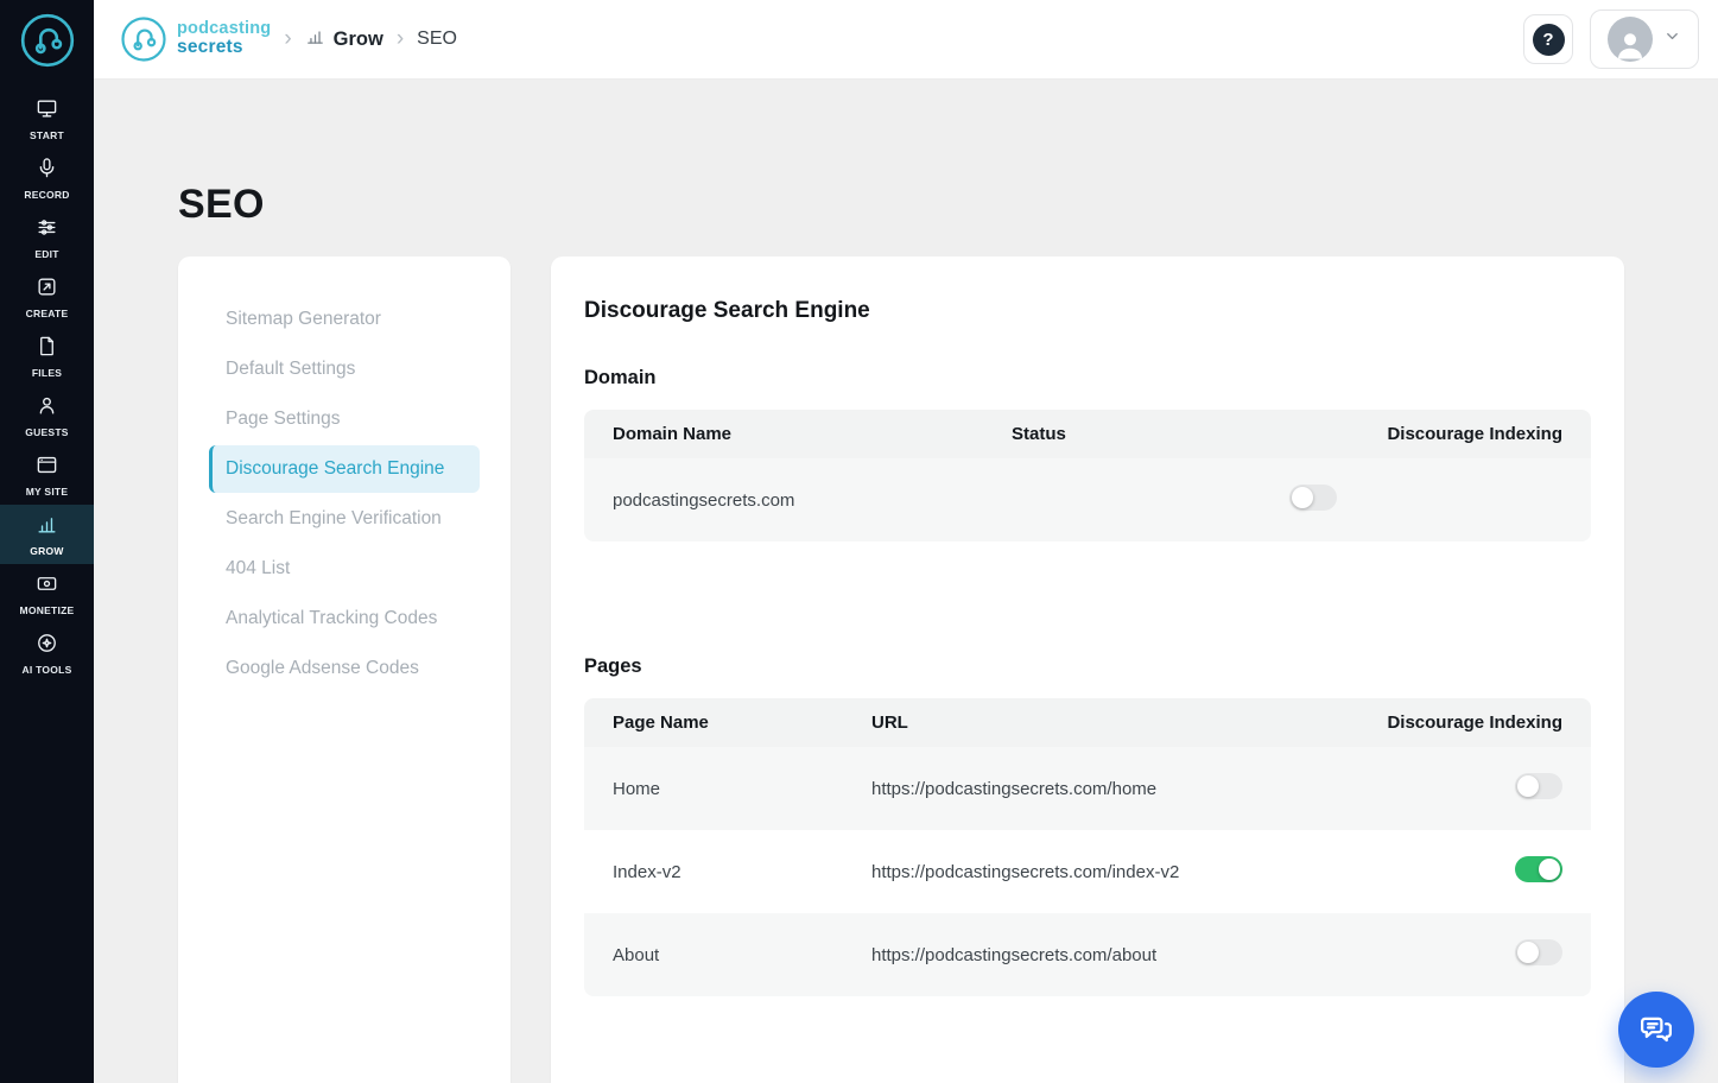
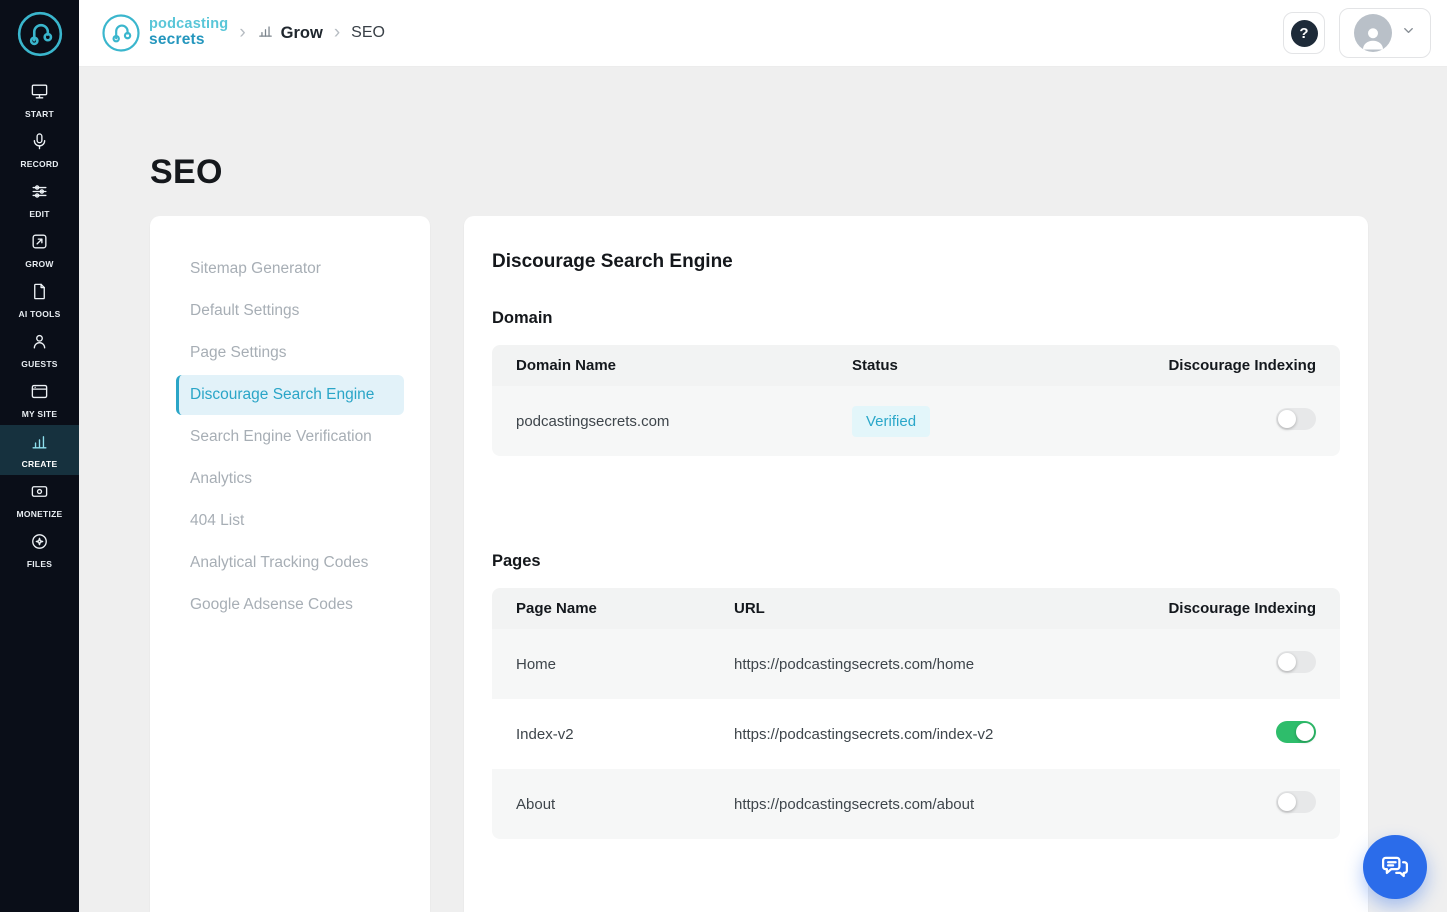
  START
  RECORD
  EDIT
- CREATE
+ GROW
- FILES
+ AI TOOLS
  GUESTS
  MY SITE
- GROW
+ CREATE
  MONETIZE
- AI TOOLS
+ FILES
  podcasting
  secrets
  ›
  Grow
  ›
  SEO
  ?
  SEO
  Sitemap Generator
  Default Settings
  Page Settings
  Discourage Search Engine
  Search Engine Verification
+ Analytics
  404 List
  Analytical Tracking Codes
  Google Adsense Codes
  Discourage Search Engine
  Domain
  Domain Name
  Status
  Discourage Indexing
  podcastingsecrets.com
+ Verified
  Pages
  Page Name
  URL
  Discourage Indexing
  Home
  https://podcastingsecrets.com/home
  Index-v2
  https://podcastingsecrets.com/index-v2
  About
  https://podcastingsecrets.com/about
